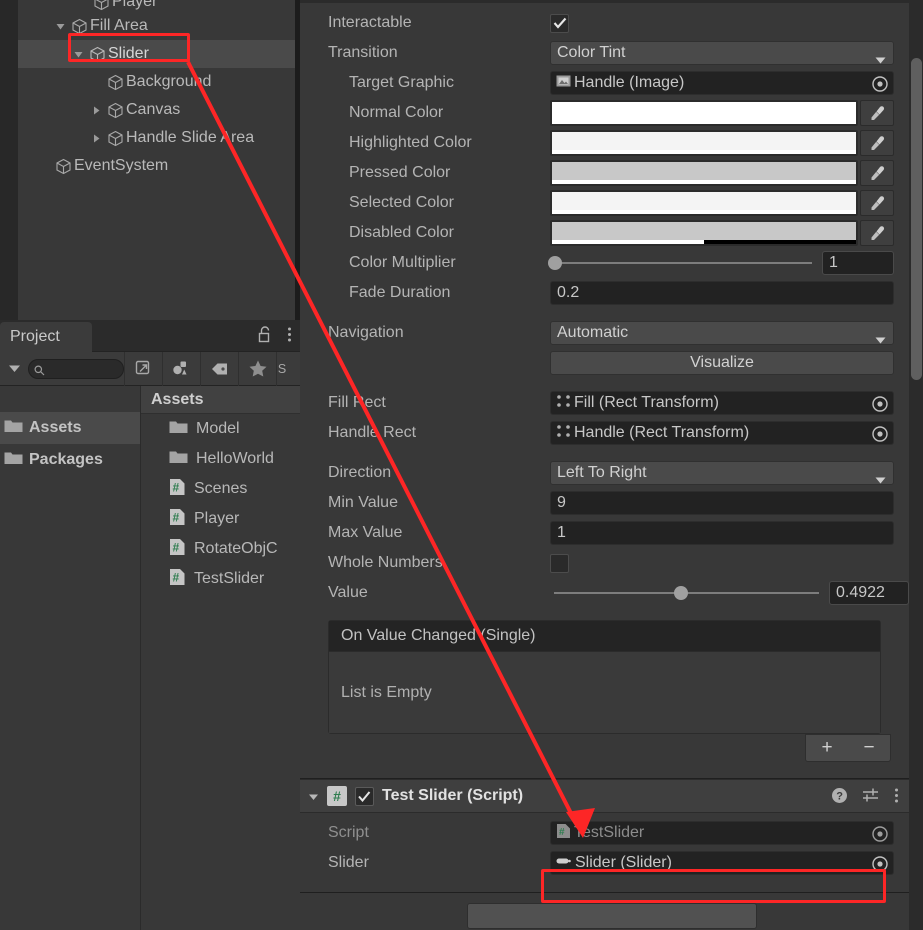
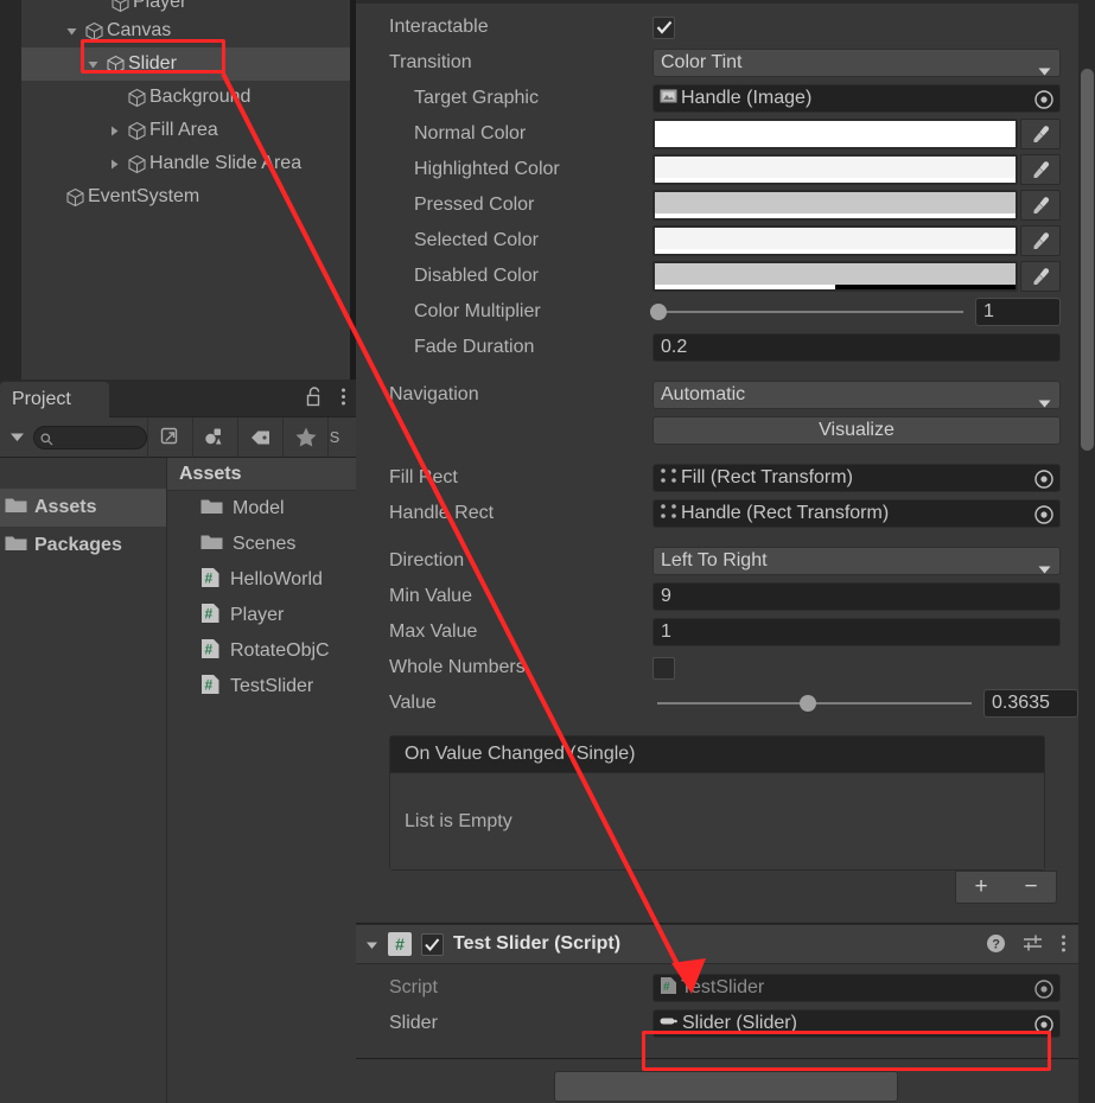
  Player
- Fill Area
+ Canvas
  Slider
  Backgroud
- Canvas
+ Fill Area
  Handle Sliderea
  EventSystem
  Project
  S
  Assets
  Packages
  Assets
  Model
- HelloWorld
+ Scenes
  #
- Scenes
+ HelloWorld
  #
  Player
  #
  RotateObjC
  #
  TestSlider
  Interactable
  Transition
  Color Tint
  Target Graphic
  Handle (Image)
  Normal Color
  Highlighted Color
  Pressed Color
  Selected Color
  Disabled Color
  Color Multiplier
  1
  Fade Duration
  0.2
  Navigation
  Automatic
  Visualize
  Fill Rect
  Fill (Rect Transform)
  Handle Rect
  Handle (Rect Transform)
  Direction
  Left To Right
  Min Value
  9
  Max Value
  1
  Whole Numbers
  Value
- 0.4922
+ 0.3635
  On Value Changed (Single)
  List is Empty
  +
  −
  #
  Test Slider (Script)
  ?
  Script
  #
  TestSlider
  Slider
  Slider (Slider)
